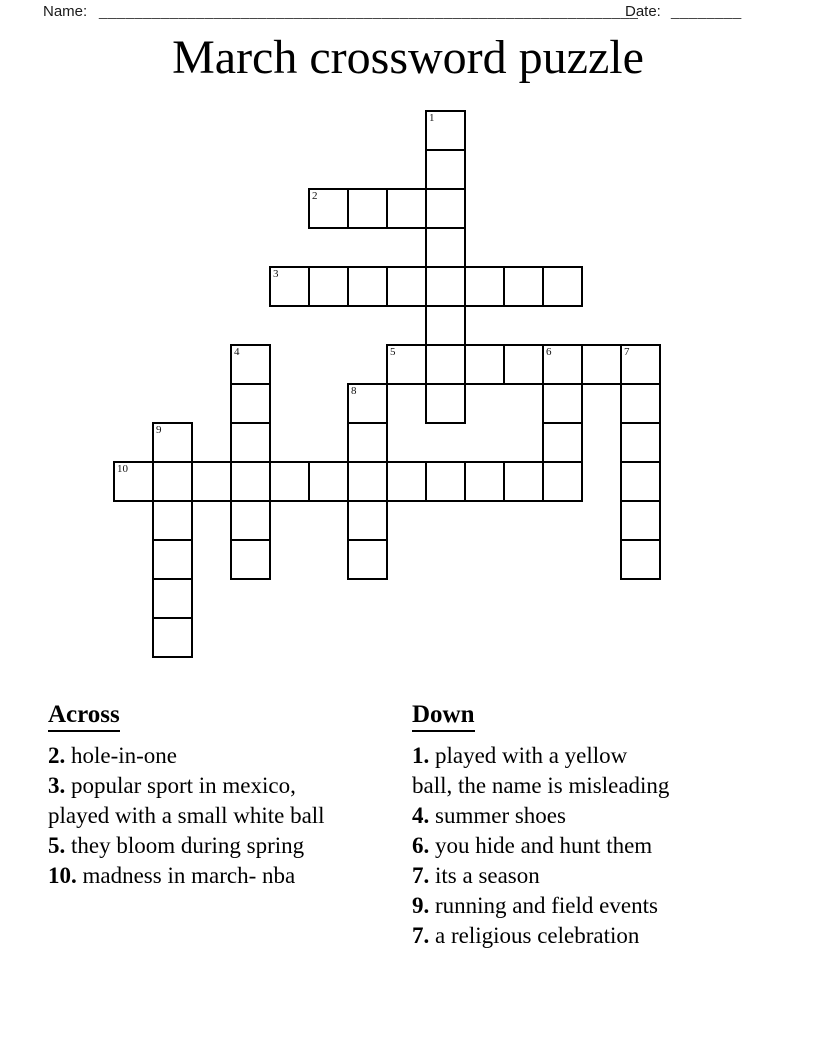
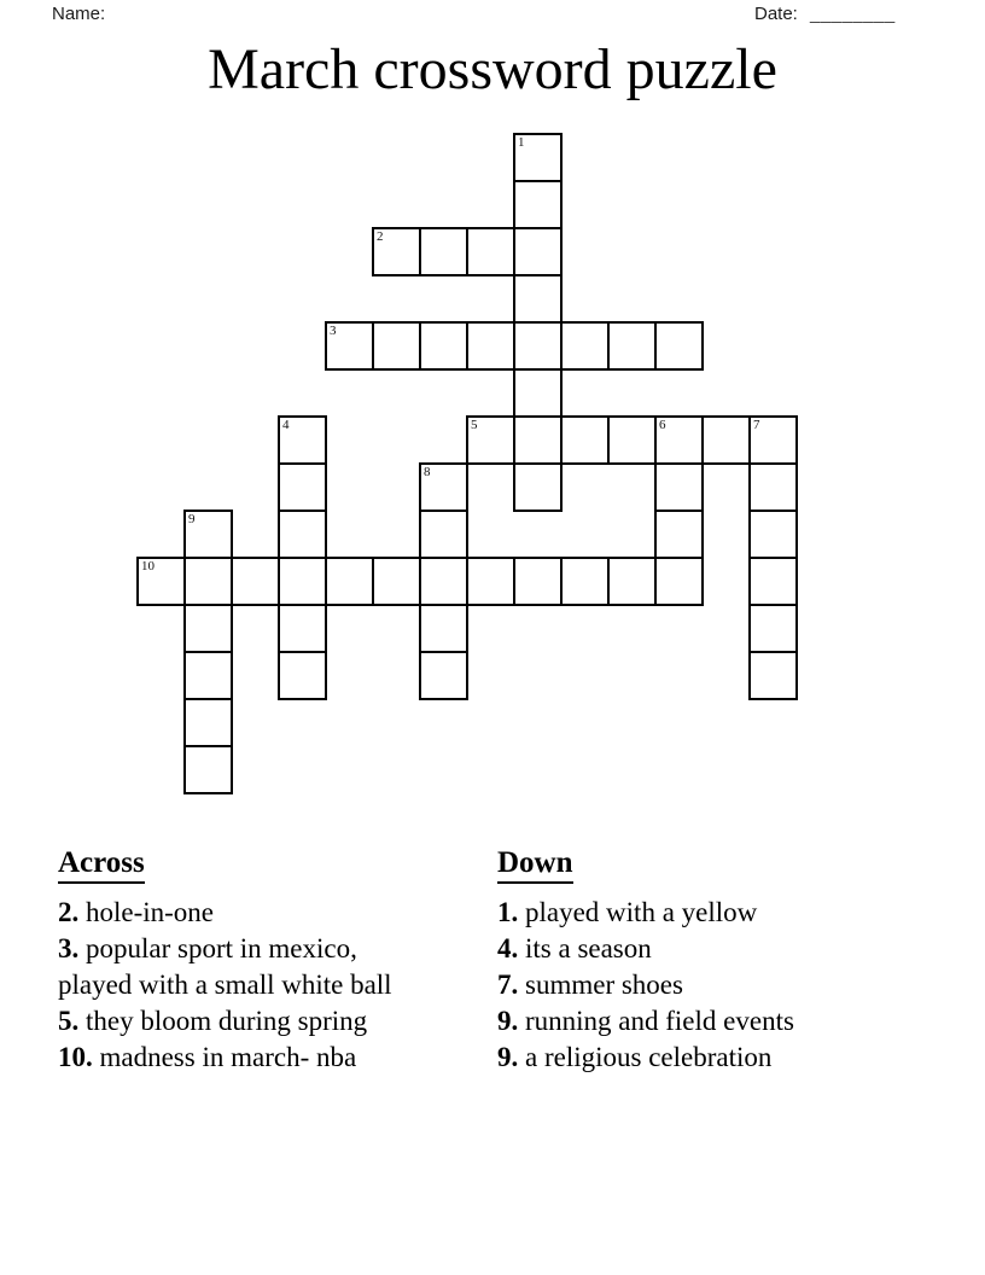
  Name:
- _____________________________________________________________
  Date:
  ________
  March crossword puzzle
  1
  2
  3
  4
  5
  6
  7
  8
  9
  10
  Across
  2. hole-in-one
  3. popular sport in mexico,
  played with a small white ball
  5. they bloom during spring
  10. madness in march- nba
  Down
  1. played with a yellow
- ball, the name is misleading
- 4. summer shoes
+ 4. its a season
- 6. you hide and hunt them
- 7. its a season
+ 7. summer shoes
  9. running and field events
- 7. a religious celebration
+ 9. a religious celebration
